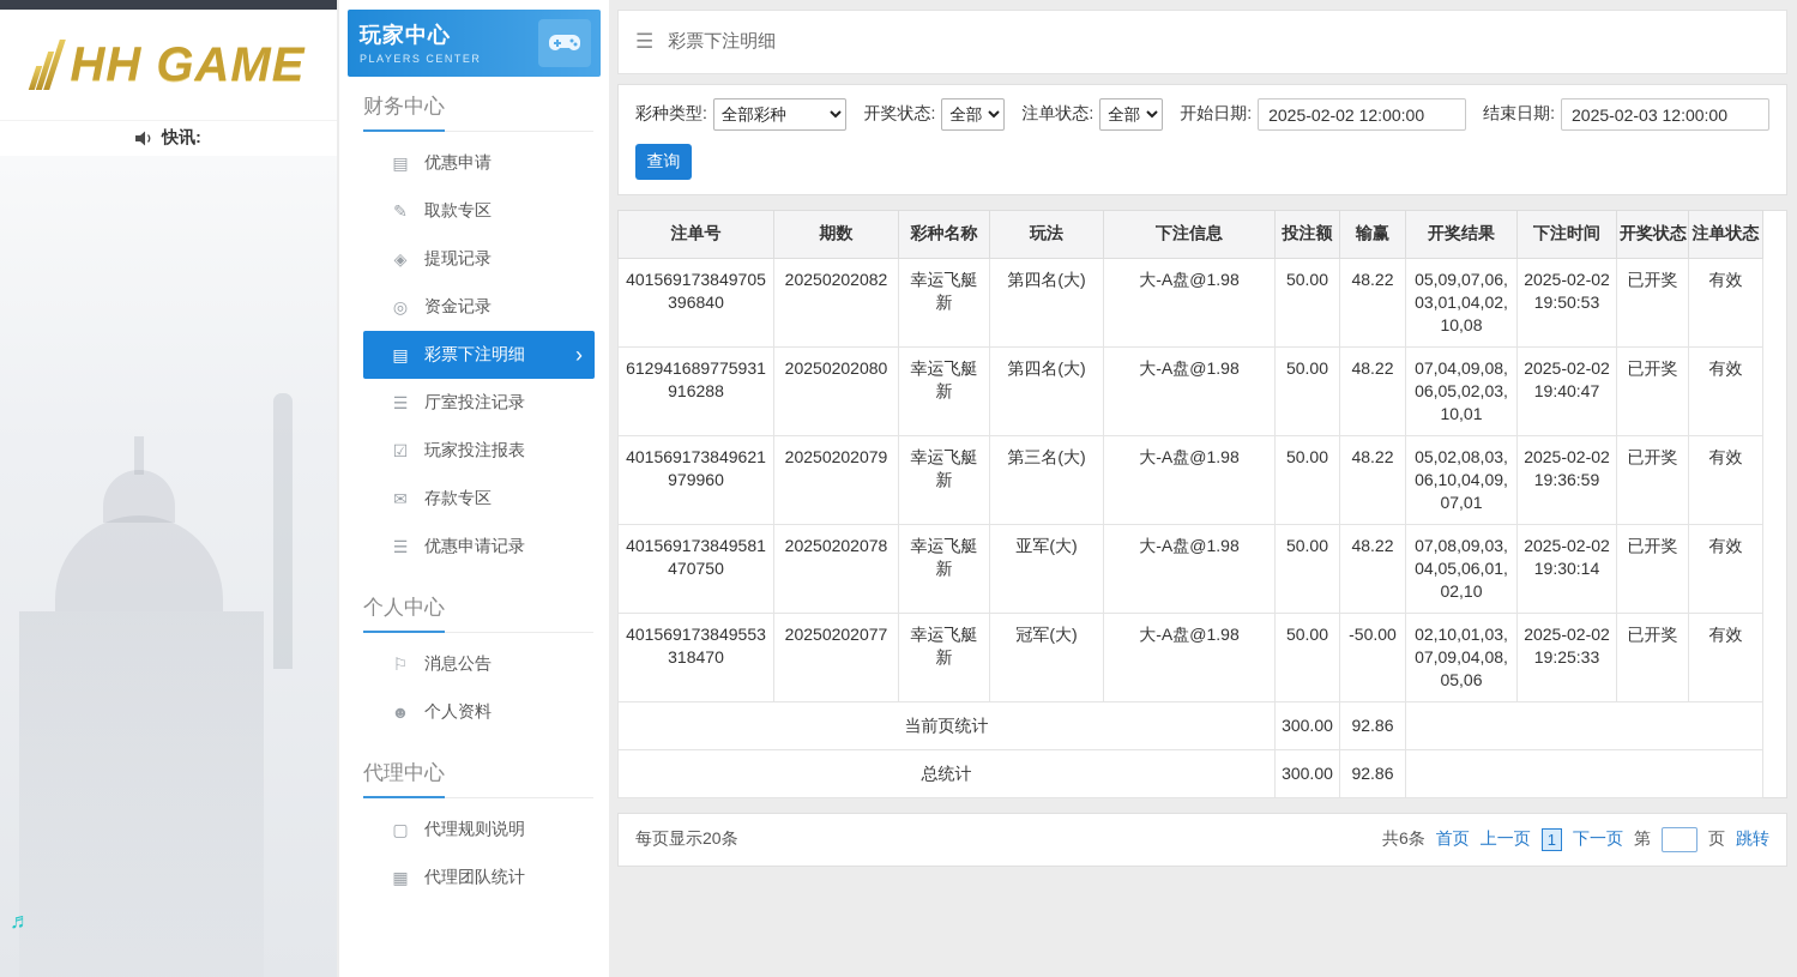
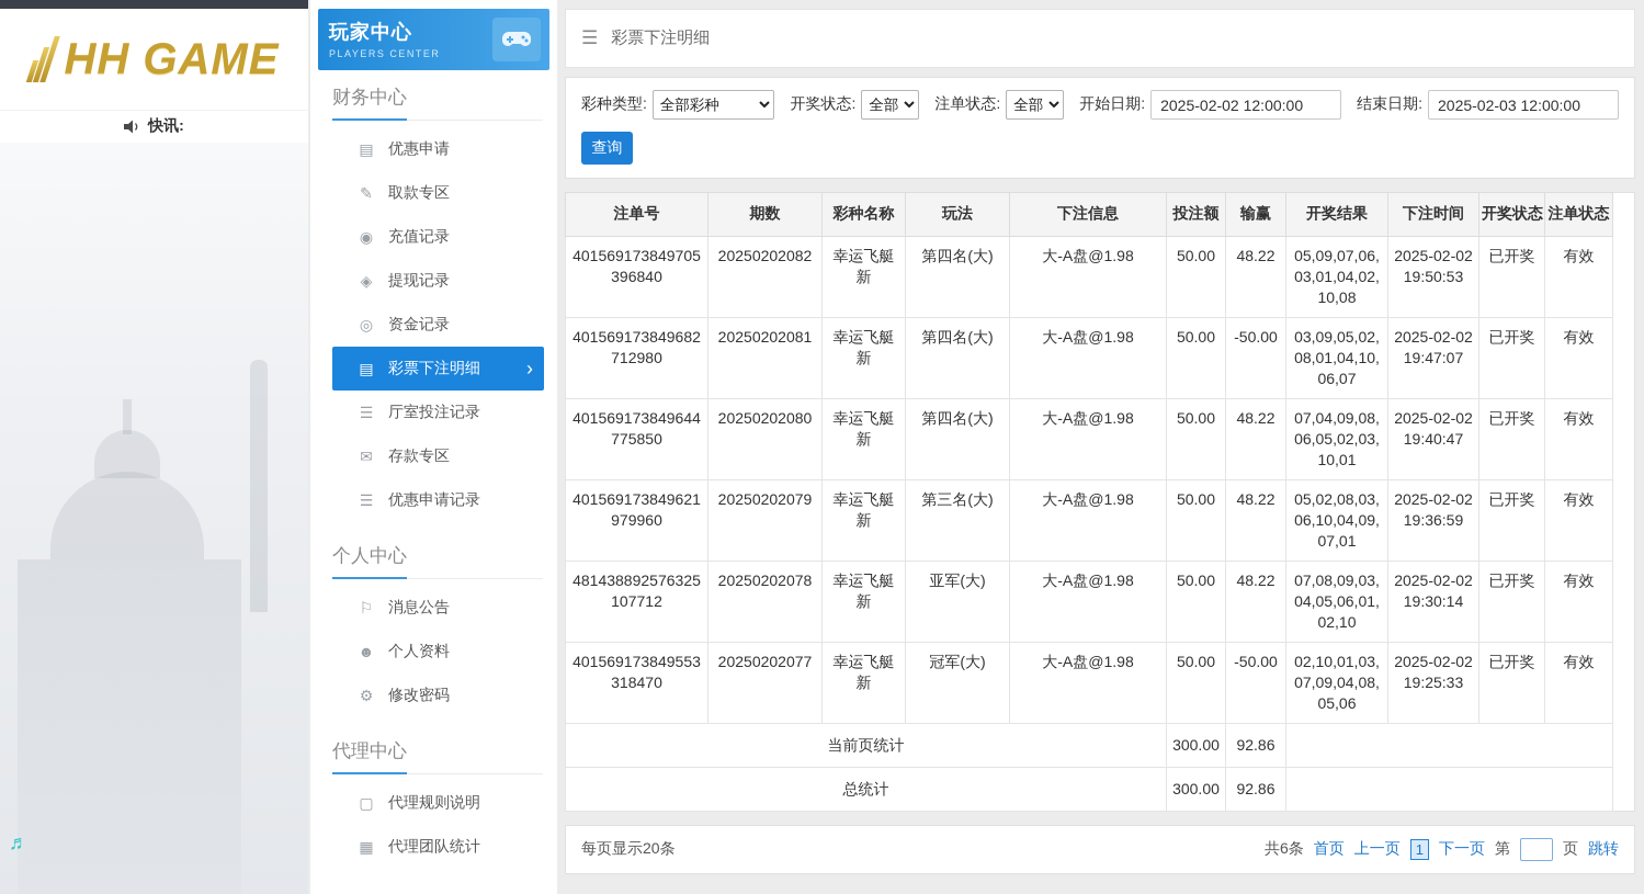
  HH GAME
  快讯:
  ♬
  玩家中心
  PLAYERS CENTER
  财务中心
  ▤
  优惠申请
  ✎
  取款专区
+ ◉
+ 充值记录
  ◈
  提现记录
  ◎
  资金记录
  ▤
  彩票下注明细
  ›
  ☰
  厅室投注记录
- ☑
- 玩家投注报表
  ✉
  存款专区
  ☰
  优惠申请记录
  个人中心
  ⚐
  消息公告
  ☻
  个人资料
+ ⚙
+ 修改密码
  代理中心
  ▢
  代理规则说明
  ▦
  代理团队统计
  ☰
  彩票下注明细
  彩种类型:
  全部彩种
  开奖状态:
  全部
  注单状态:
  全部
  开始日期:
  2025-02-02 12:00:00
  结束日期:
  2025-02-03 12:00:00
  查询
  注单号	期数	彩种名称	玩法	下注信息	投注额	输赢	开奖结果	下注时间	开奖状态	注单状态
  401569173849705396840	20250202082	幸运飞艇新	第四名(大)	大-A盘@1.98	50.00	48.22	05,09,07,06,03,01,04,02,10,08	2025-02-02 19:50:53	已开奖	有效
+ 401569173849682712980	20250202081	幸运飞艇新	第四名(大)	大-A盘@1.98	50.00	-50.00	03,09,05,02,08,01,04,10,06,07	2025-02-02 19:47:07	已开奖	有效
- 612941689775931916288	20250202080	幸运飞艇新	第四名(大)	大-A盘@1.98	50.00	48.22	07,04,09,08,06,05,02,03,10,01	2025-02-02 19:40:47	已开奖	有效
+ 401569173849644775850	20250202080	幸运飞艇新	第四名(大)	大-A盘@1.98	50.00	48.22	07,04,09,08,06,05,02,03,10,01	2025-02-02 19:40:47	已开奖	有效
  401569173849621979960	20250202079	幸运飞艇新	第三名(大)	大-A盘@1.98	50.00	48.22	05,02,08,03,06,10,04,09,07,01	2025-02-02 19:36:59	已开奖	有效
- 401569173849581470750	20250202078	幸运飞艇新	亚军(大)	大-A盘@1.98	50.00	48.22	07,08,09,03,04,05,06,01,02,10	2025-02-02 19:30:14	已开奖	有效
+ 481438892576325107712	20250202078	幸运飞艇新	亚军(大)	大-A盘@1.98	50.00	48.22	07,08,09,03,04,05,06,01,02,10	2025-02-02 19:30:14	已开奖	有效
  401569173849553318470	20250202077	幸运飞艇新	冠军(大)	大-A盘@1.98	50.00	-50.00	02,10,01,03,07,09,04,08,05,06	2025-02-02 19:25:33	已开奖	有效
  当前页统计	300.00	92.86
  总统计	300.00	92.86
  每页显示20条
  共6条
  首页
  上一页
  1
  下一页
  第
  页
  跳转
